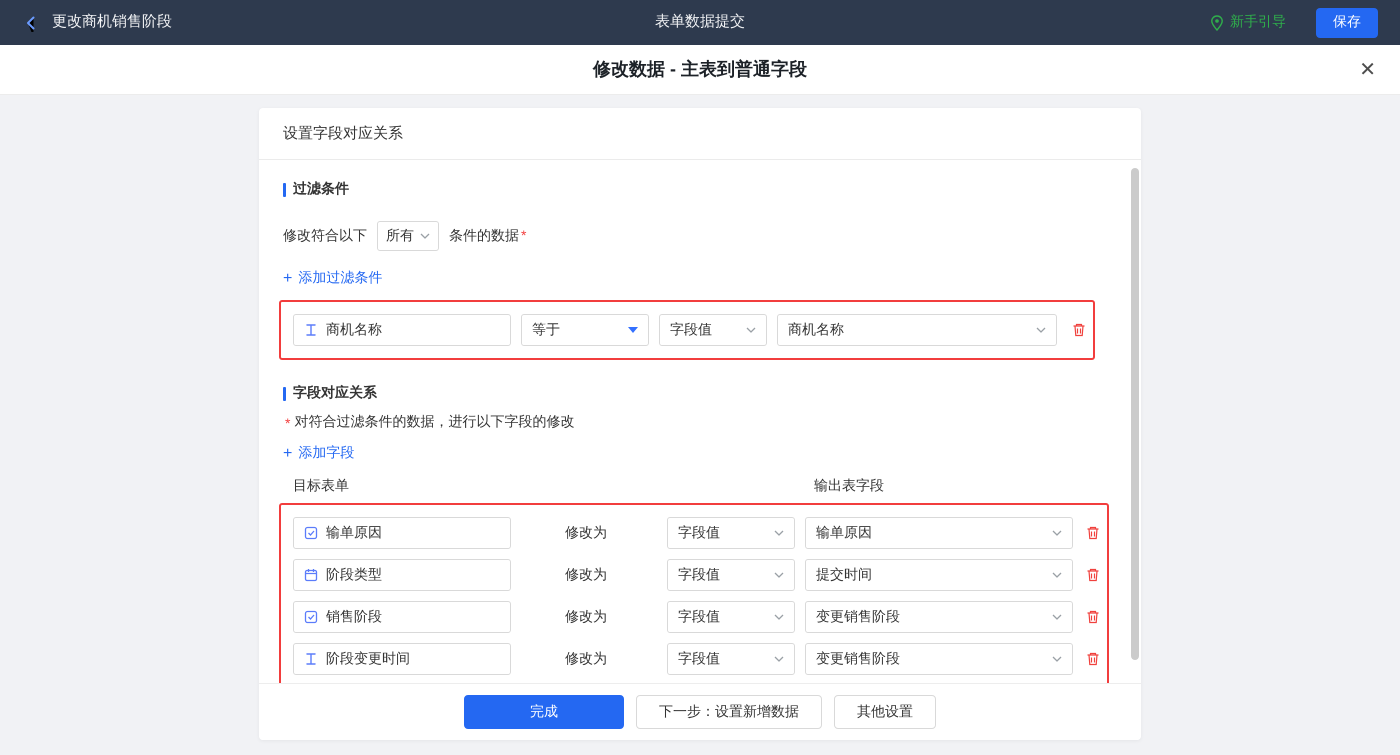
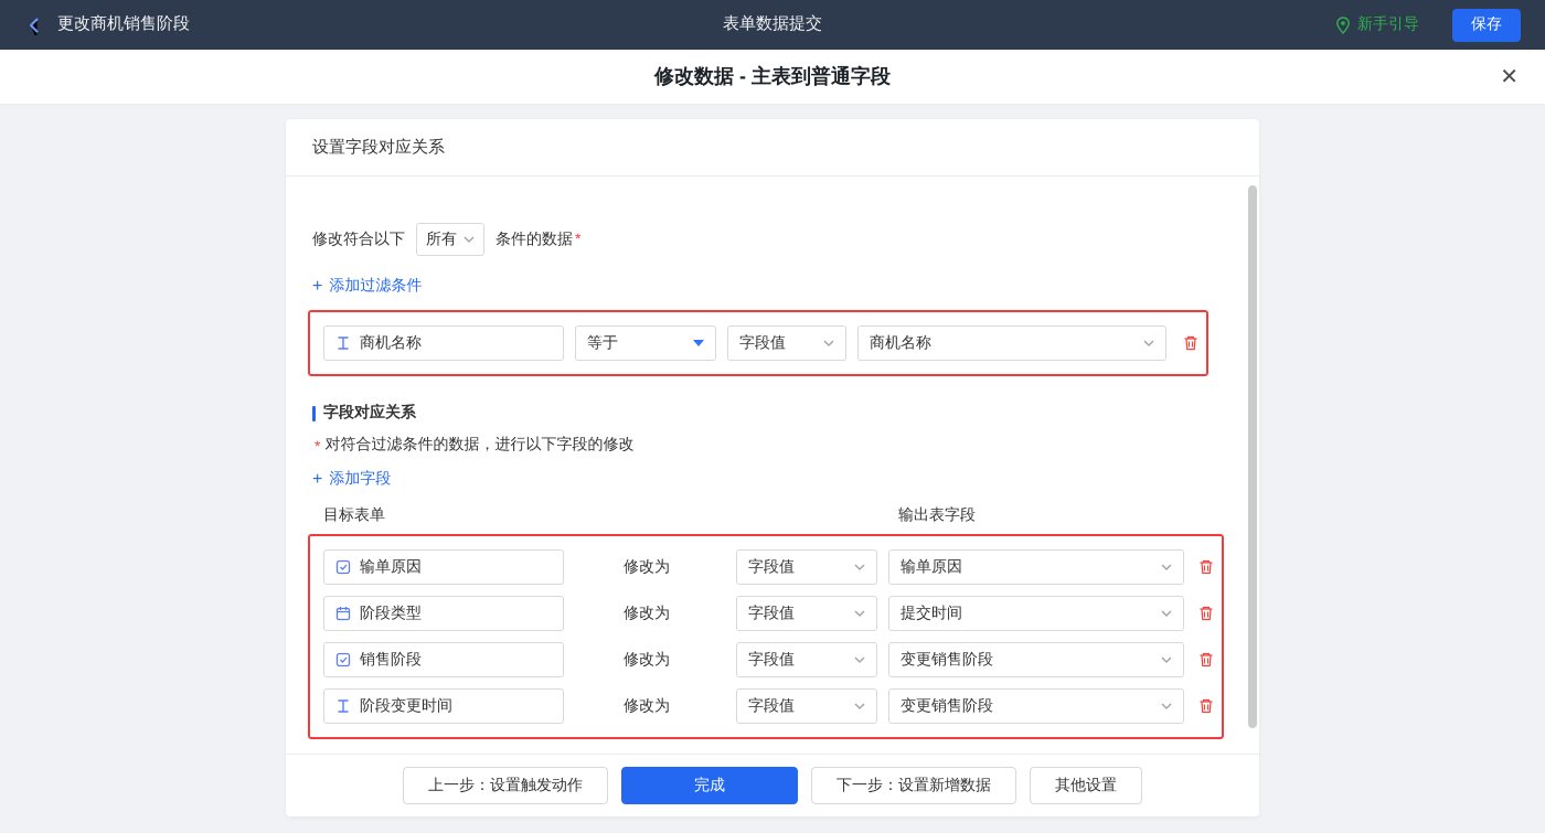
  更改商机销售阶段
  表单数据提交
  新手引导
  保存
  修改数据 - 主表到普通字段
  ✕
  设置字段对应关系
- 过滤条件
  修改符合以下
  所有
  条件的数据 *
  +
  添加过滤条件
  商机名称
  等于
  字段值
  商机名称
  字段对应关系
  *
  对符合过滤条件的数据，进行以下字段的修改
  +
  添加字段
  目标表单
  输出表字段
  输单原因
  修改为
  字段值
  输单原因
  阶段类型
  修改为
  字段值
  提交时间
  销售阶段
  修改为
  字段值
  变更销售阶段
  阶段变更时间
  修改为
  字段值
  变更销售阶段
+ 上一步：设置触发动作
  完成
  下一步：设置新增数据
  其他设置
